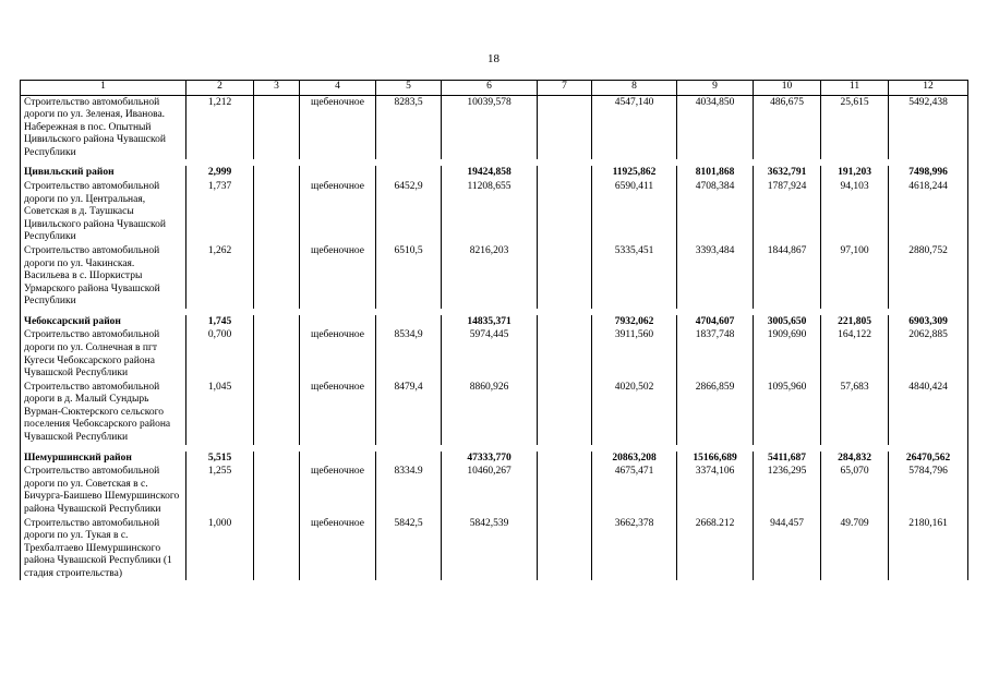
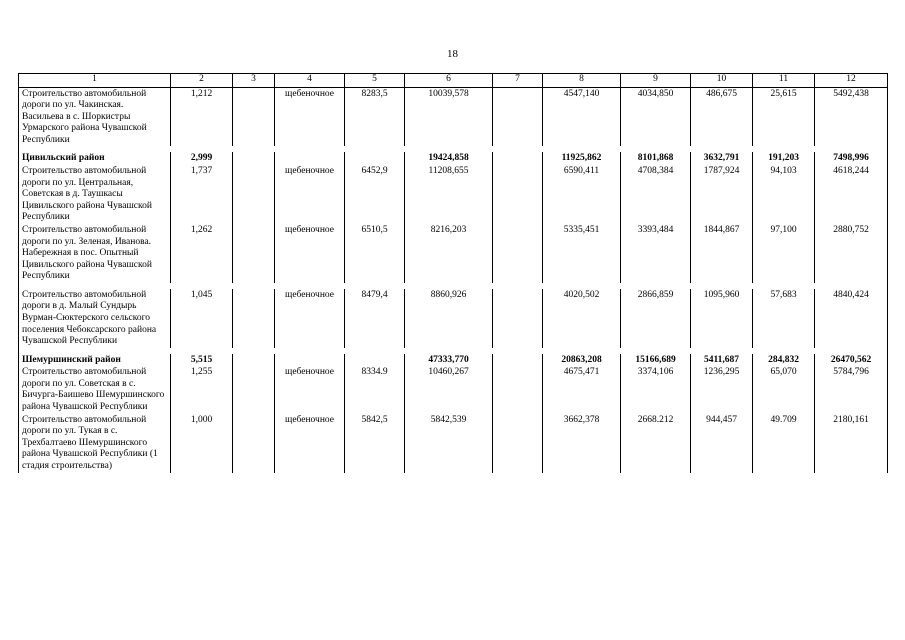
  18
  1	2	3	4	5	6	7	8	9	10	11	12
- Строительство автомобильной дороги по ул. Зеленая, Иванова. Набережная в пос. Опытный Цивильского района Чувашской Республики	1,212		щебеночное	8283,5	10039,578		4547,140	4034,850	486,675	25,615	5492,438
+ Строительство автомобильной дороги по ул. Чакинская. Васильева в с. Шоркистры Урмарского района Чувашской Республики	1,212		щебеночное	8283,5	10039,578		4547,140	4034,850	486,675	25,615	5492,438
  Цивильский район	2,999				19424,858		11925,862	8101,868	3632,791	191,203	7498,996
  Строительство автомобильной дороги по ул. Центральная, Советская в д. Таушкасы Цивильского района Чувашской Республики	1,737		щебеночное	6452,9	11208,655		6590,411	4708,384	1787,924	94,103	4618,244
- Строительство автомобильной дороги по ул. Чакинская. Васильева в с. Шоркистры Урмарского района Чувашской Республики	1,262		щебеночное	6510,5	8216,203		5335,451	3393,484	1844,867	97,100	2880,752
+ Строительство автомобильной дороги по ул. Зеленая, Иванова. Набережная в пос. Опытный Цивильского района Чувашской Республики	1,262		щебеночное	6510,5	8216,203		5335,451	3393,484	1844,867	97,100	2880,752
- Чебоксарский район	1,745				14835,371		7932,062	4704,607	3005,650	221,805	6903,309
- Строительство автомобильной дороги по ул. Солнечная в пгт Кугеси Чебоксарского района Чувашской Республики	0,700		щебеночное	8534,9	5974,445		3911,560	1837,748	1909,690	164,122	2062,885
  Строительство автомобильной дороги в д. Малый Сундырь Вурман-Сюктерского сельского поселения Чебоксарского района Чувашской Республики	1,045		щебеночное	8479,4	8860,926		4020,502	2866,859	1095,960	57,683	4840,424
  Шемуршинский район	5,515				47333,770		20863,208	15166,689	5411,687	284,832	26470,562
  Строительство автомобильной дороги по ул. Советская в с. Бичурга-Баишево Шемуршинского района Чувашской Республики	1,255		щебеночное	8334.9	10460,267		4675,471	3374,106	1236,295	65,070	5784,796
  Строительство автомобильной дороги по ул. Тукая в с. Трехбалтаево Шемуршинского района Чувашской Республики (1 стадия строительства)	1,000		щебеночное	5842,5	5842,539		3662,378	2668.212	944,457	49.709	2180,161
